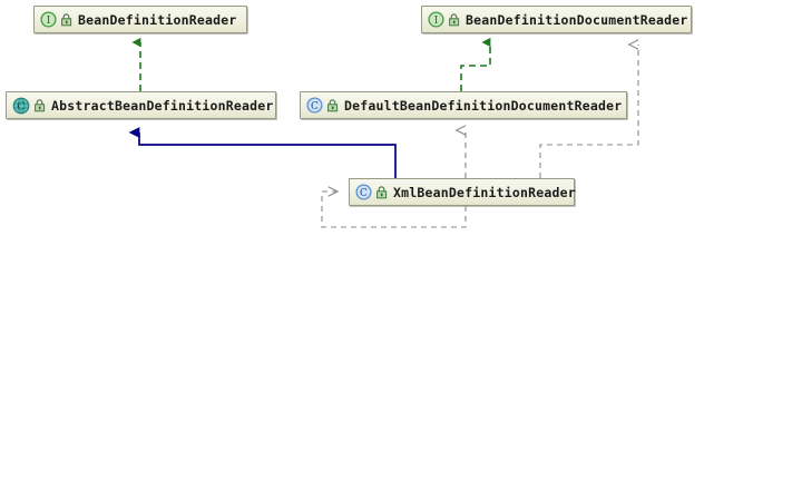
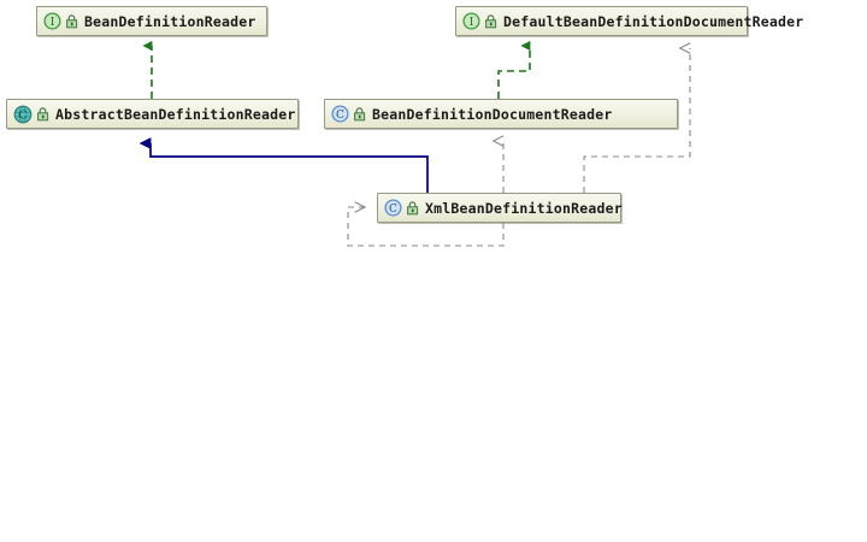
  I
  BeanDefinitionReader
  I
- BeanDefinitionDocumentReader
+ DefaultBeanDefinitionDocumentReader
  C
  AbstractBeanDefinitionReader
  C
- DefaultBeanDefinitionDocumentReader
+ BeanDefinitionDocumentReader
  C
  XmlBeanDefinitionReader
